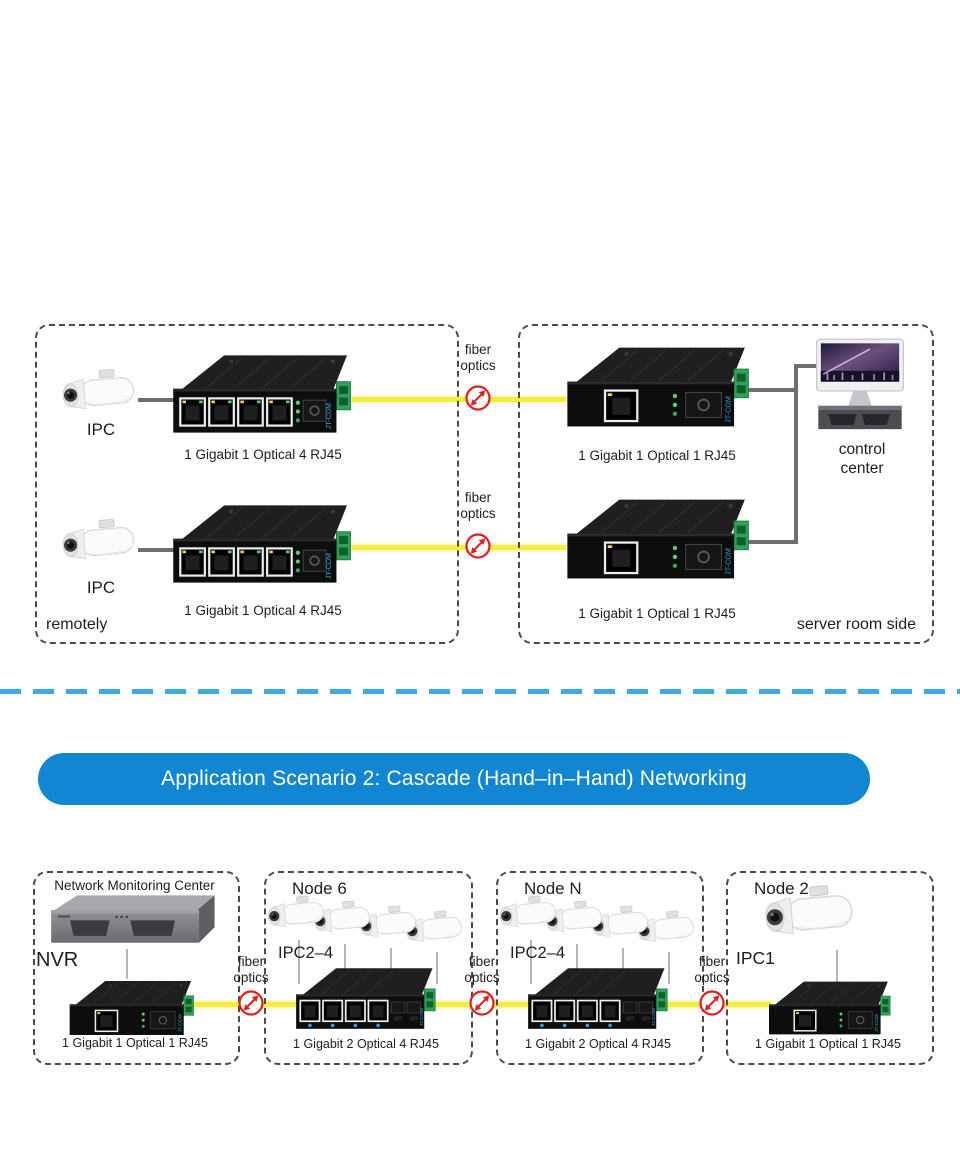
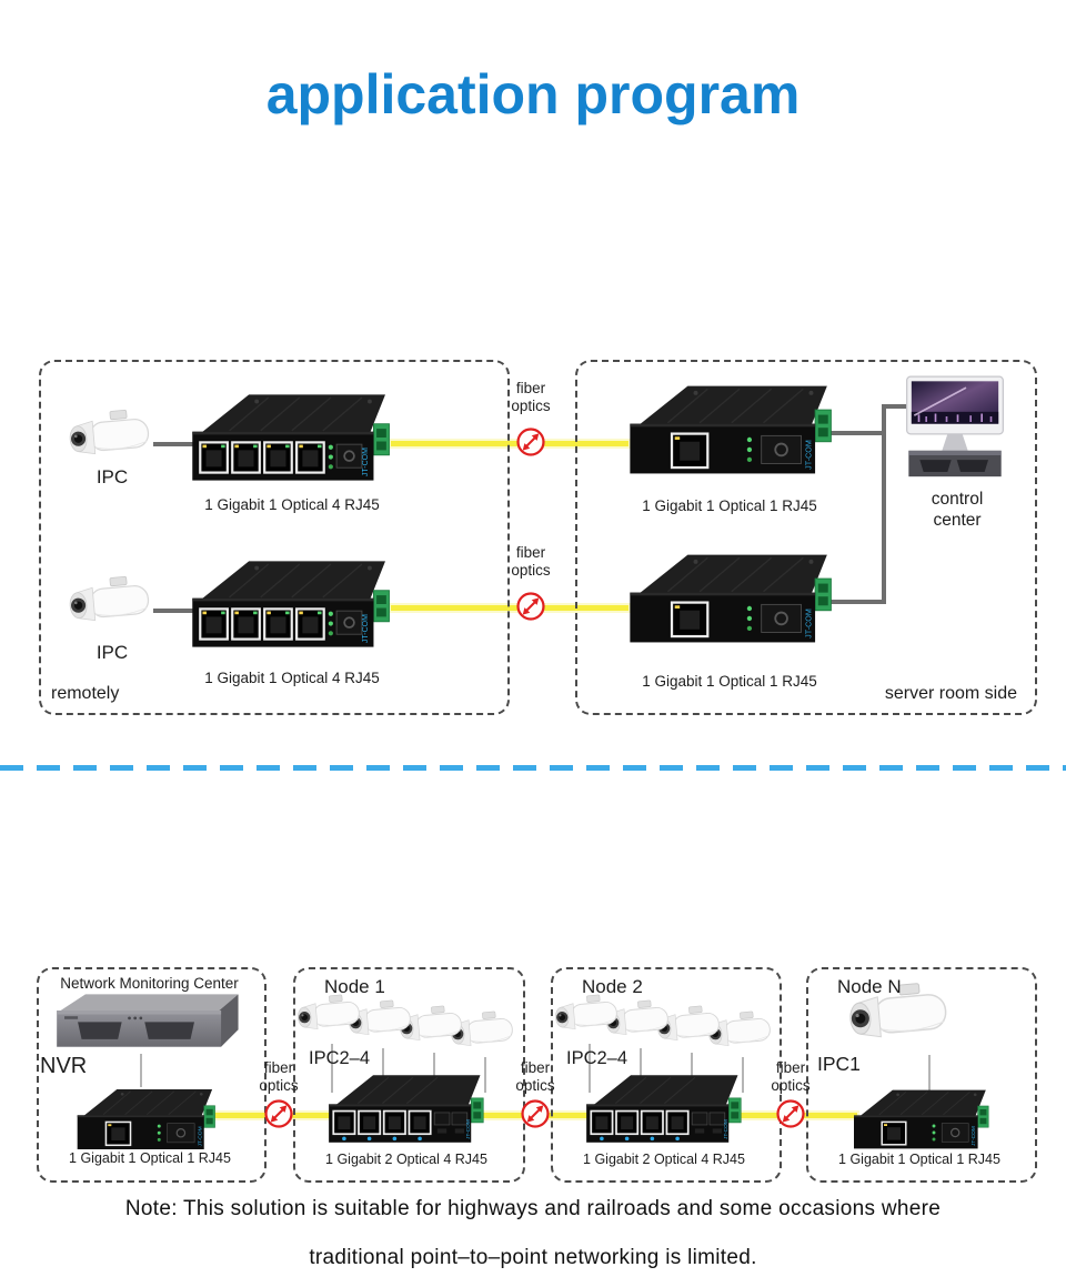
+ application program
  IPC
  1 Gigabit 1 Optical 4 RJ45
  fiber optics
  1 Gigabit 1 Optical 1 RJ45
  control center
  IPC
  1 Gigabit 1 Optical 4 RJ45
  fiber optics
  1 Gigabit 1 Optical 1 RJ45
  remotely
  server room side
- Application Scenario 2: Cascade (Hand–in–Hand) Networking
  Network Monitoring Center
  NVR
  1 Gigabit 1 Optical 1 RJ45
  fiber optics
  fiber optics
  fiber optics
- Node 6
+ Node 1
  IPC2–4
  1 Gigabit 2 Optical 4 RJ45
- Node N
+ Node 2
  IPC2–4
  1 Gigabit 2 Optical 4 RJ45
- Node 2
+ Node N
  IPC1
  1 Gigabit 1 Optical 1 RJ45
+ Note: This solution is suitable for highways and railroads and some occasions where
+ traditional point–to–point networking is limited.
